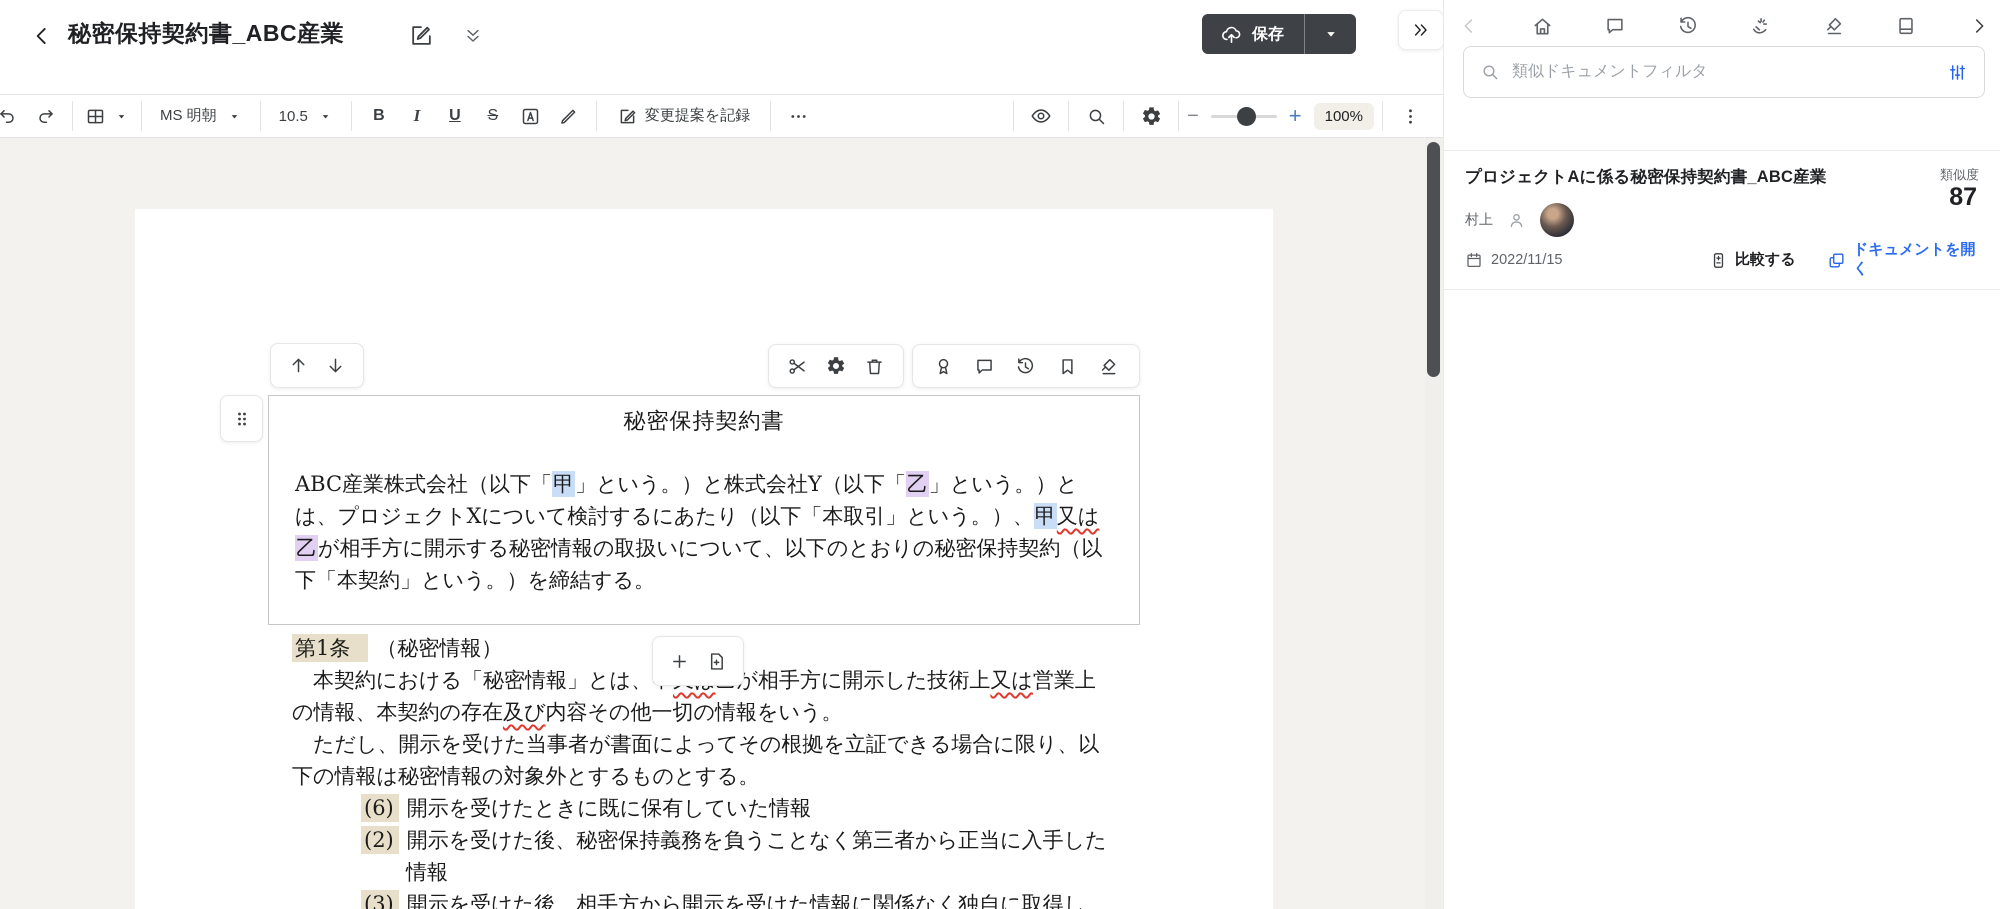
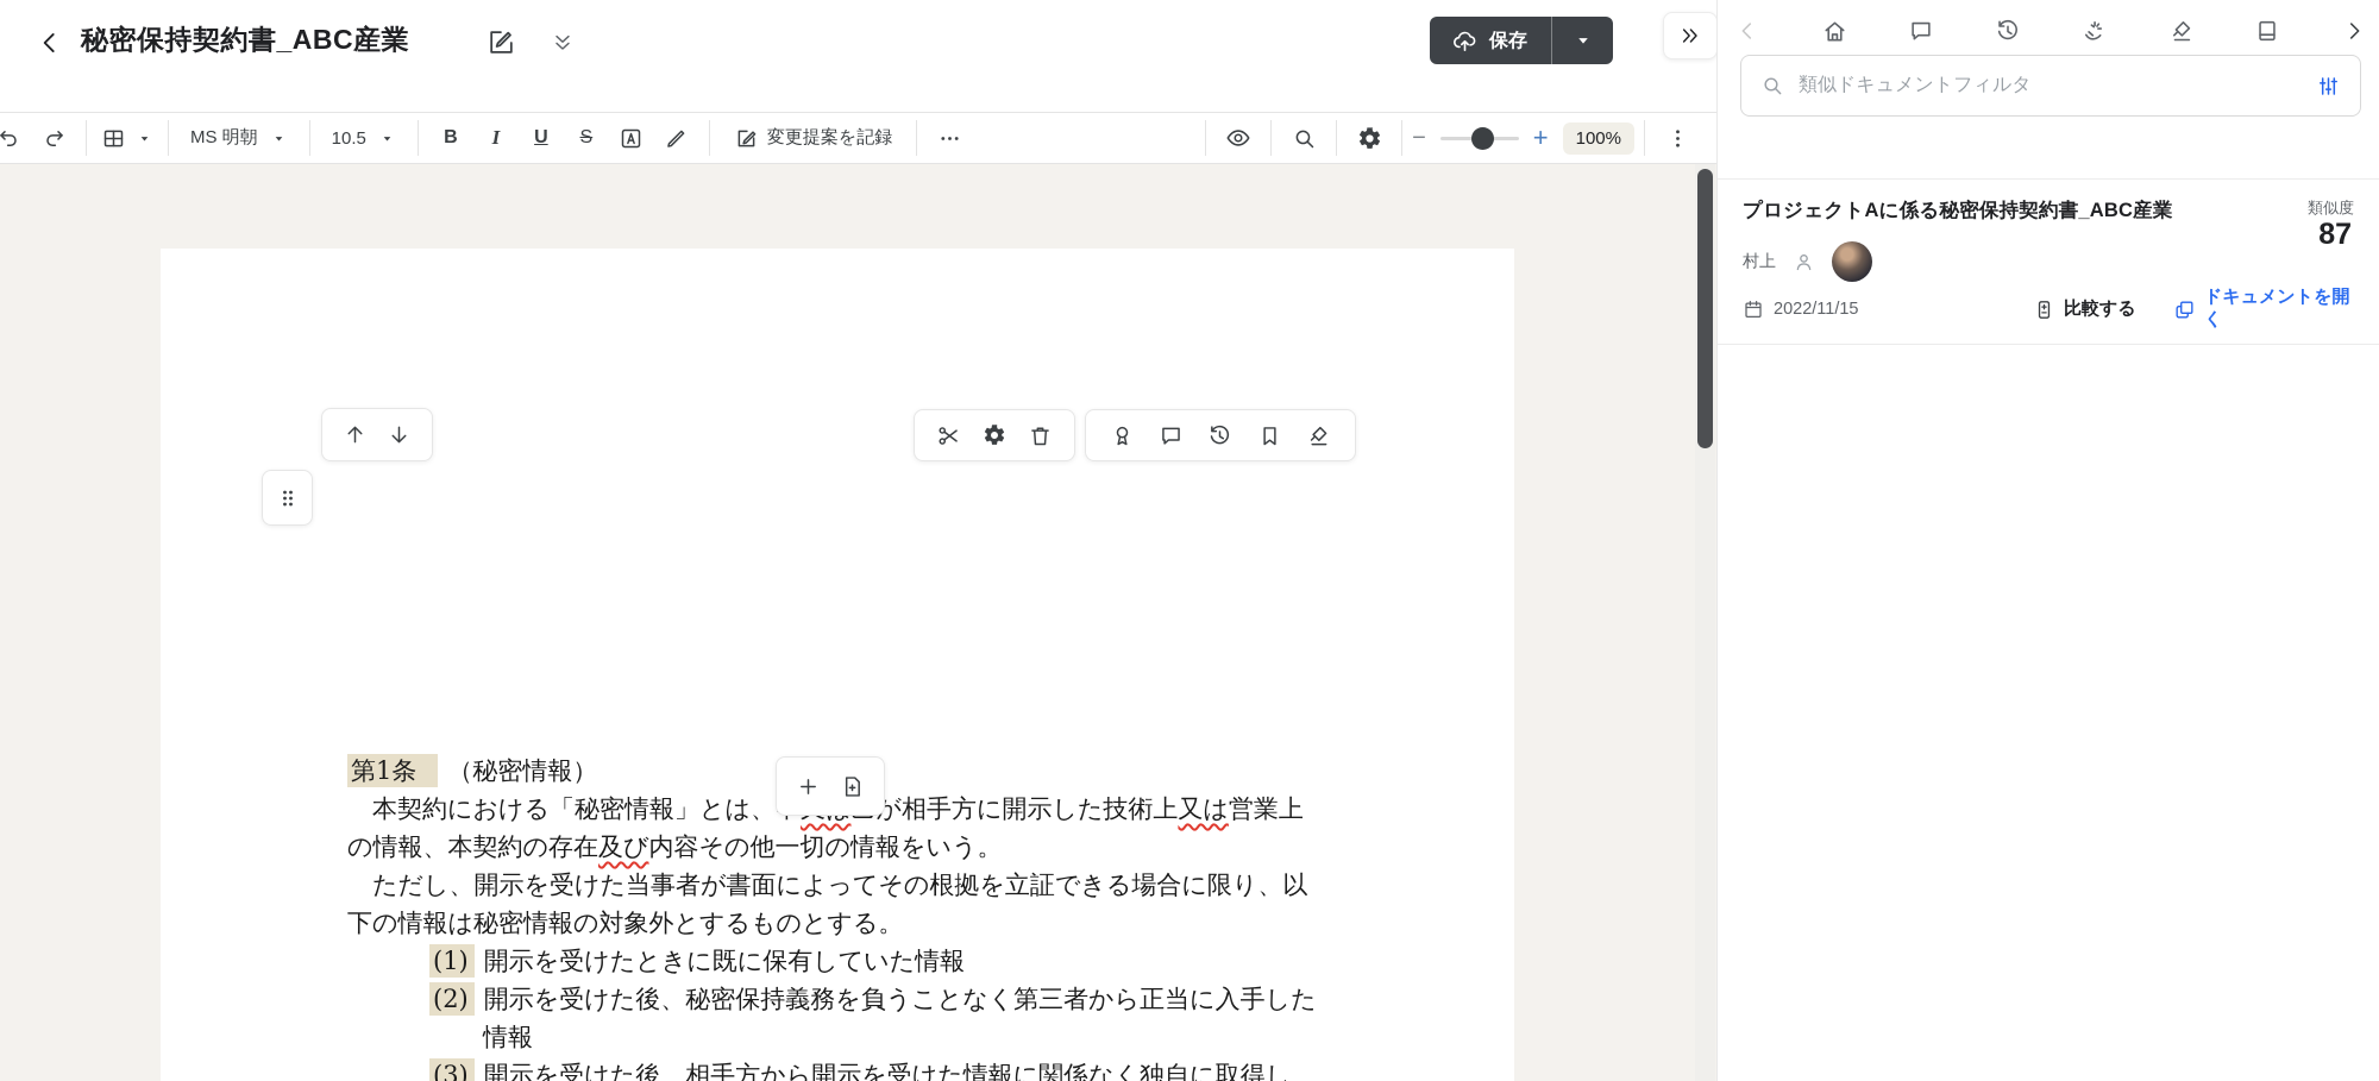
  秘密保持契約書_ABC産業
  保存
  MS 明朝
  10.5
  B
  I
  U
  S
  変更提案を記録
  −
  +
  100%
- 秘密保持契約書
- ABC産業株式会社（以下「甲」という。）と株式会社Y（以下「乙」という。）と
- は、プロジェクトXについて検討するにあたり（以下「本取引」という。）、甲又は
- 乙が相手方に開示する秘密情報の取扱いについて、以下のとおりの秘密保持契約（以
- 下「本契約」という。）を締結する。
  第1条 （秘密情報）
  本契約における「秘密情報」とは、 が相手方に開示した技術上又は営業上
  の情報、本契約の存在及び内容その他一切の情報をいう。
  ただし、開示を受けた当事者が書面によってその根拠を立証できる場合に限り、以
  下の情報は秘密情報の対象外とするものとする。
- (6) 開示を受けたときに既に保有していた情報
+ (1) 開示を受けたときに既に保有していた情報
  (2) 開示を受けた後、秘密保持義務を負うことなく第三者から正当に入手した
  情報
  (3) 開示を受けた後、相手方から開示を受けた情報に関係なく独自に取得し、
  類似ドキュメントフィルタ
  プロジェクトAに係る秘密保持契約書_ABC産業
  類似度
  87
  村上
  2022/11/15
  比較する
  ドキュメントを開く
